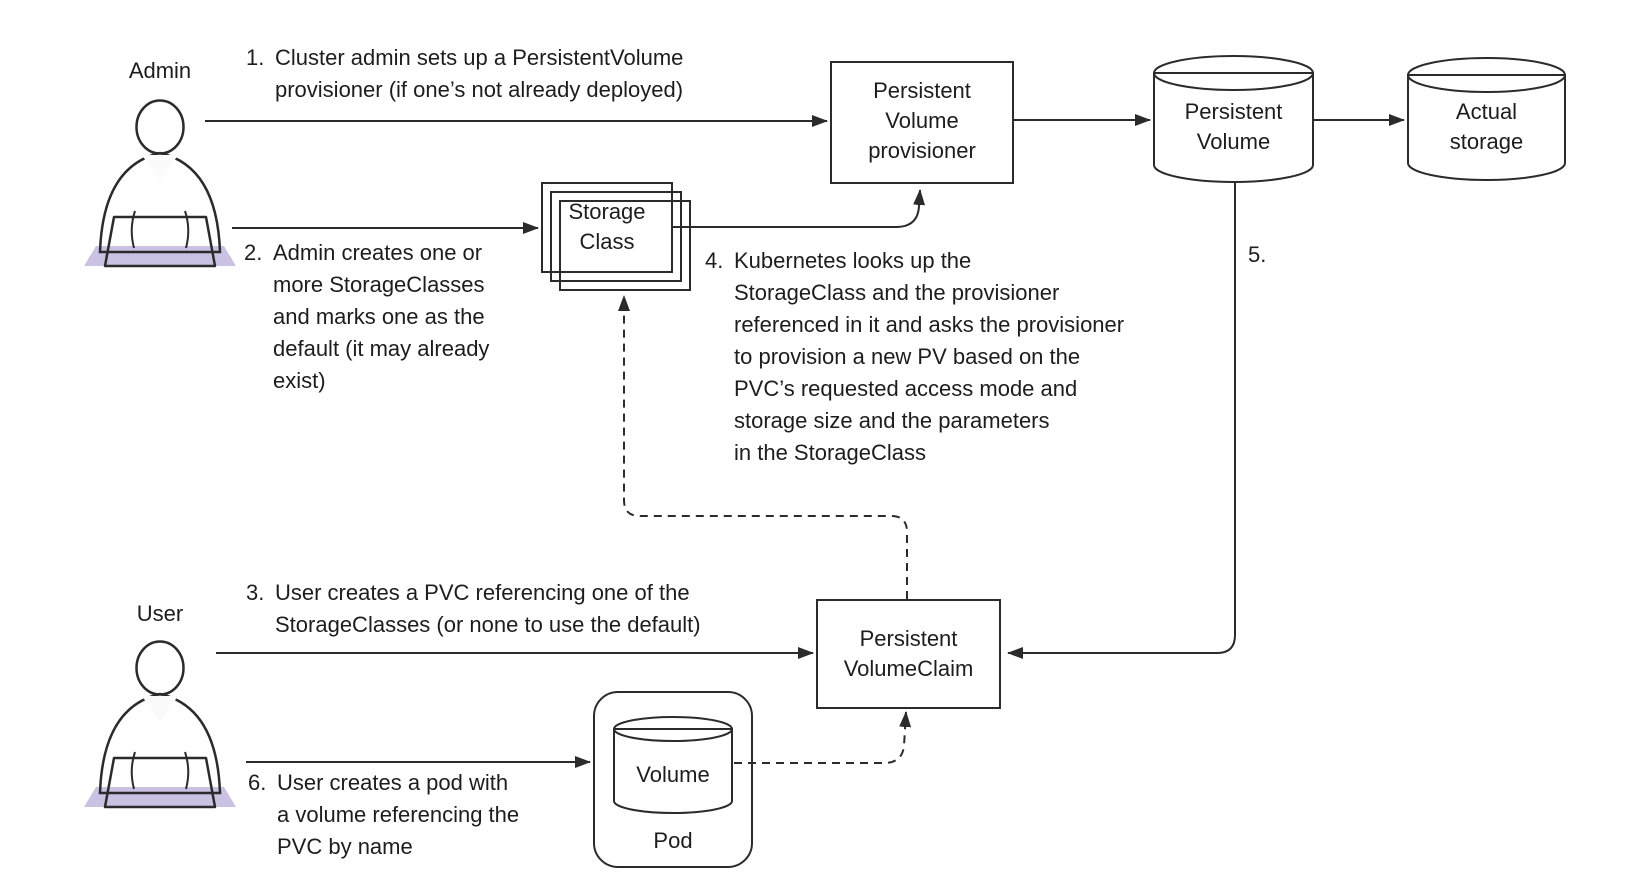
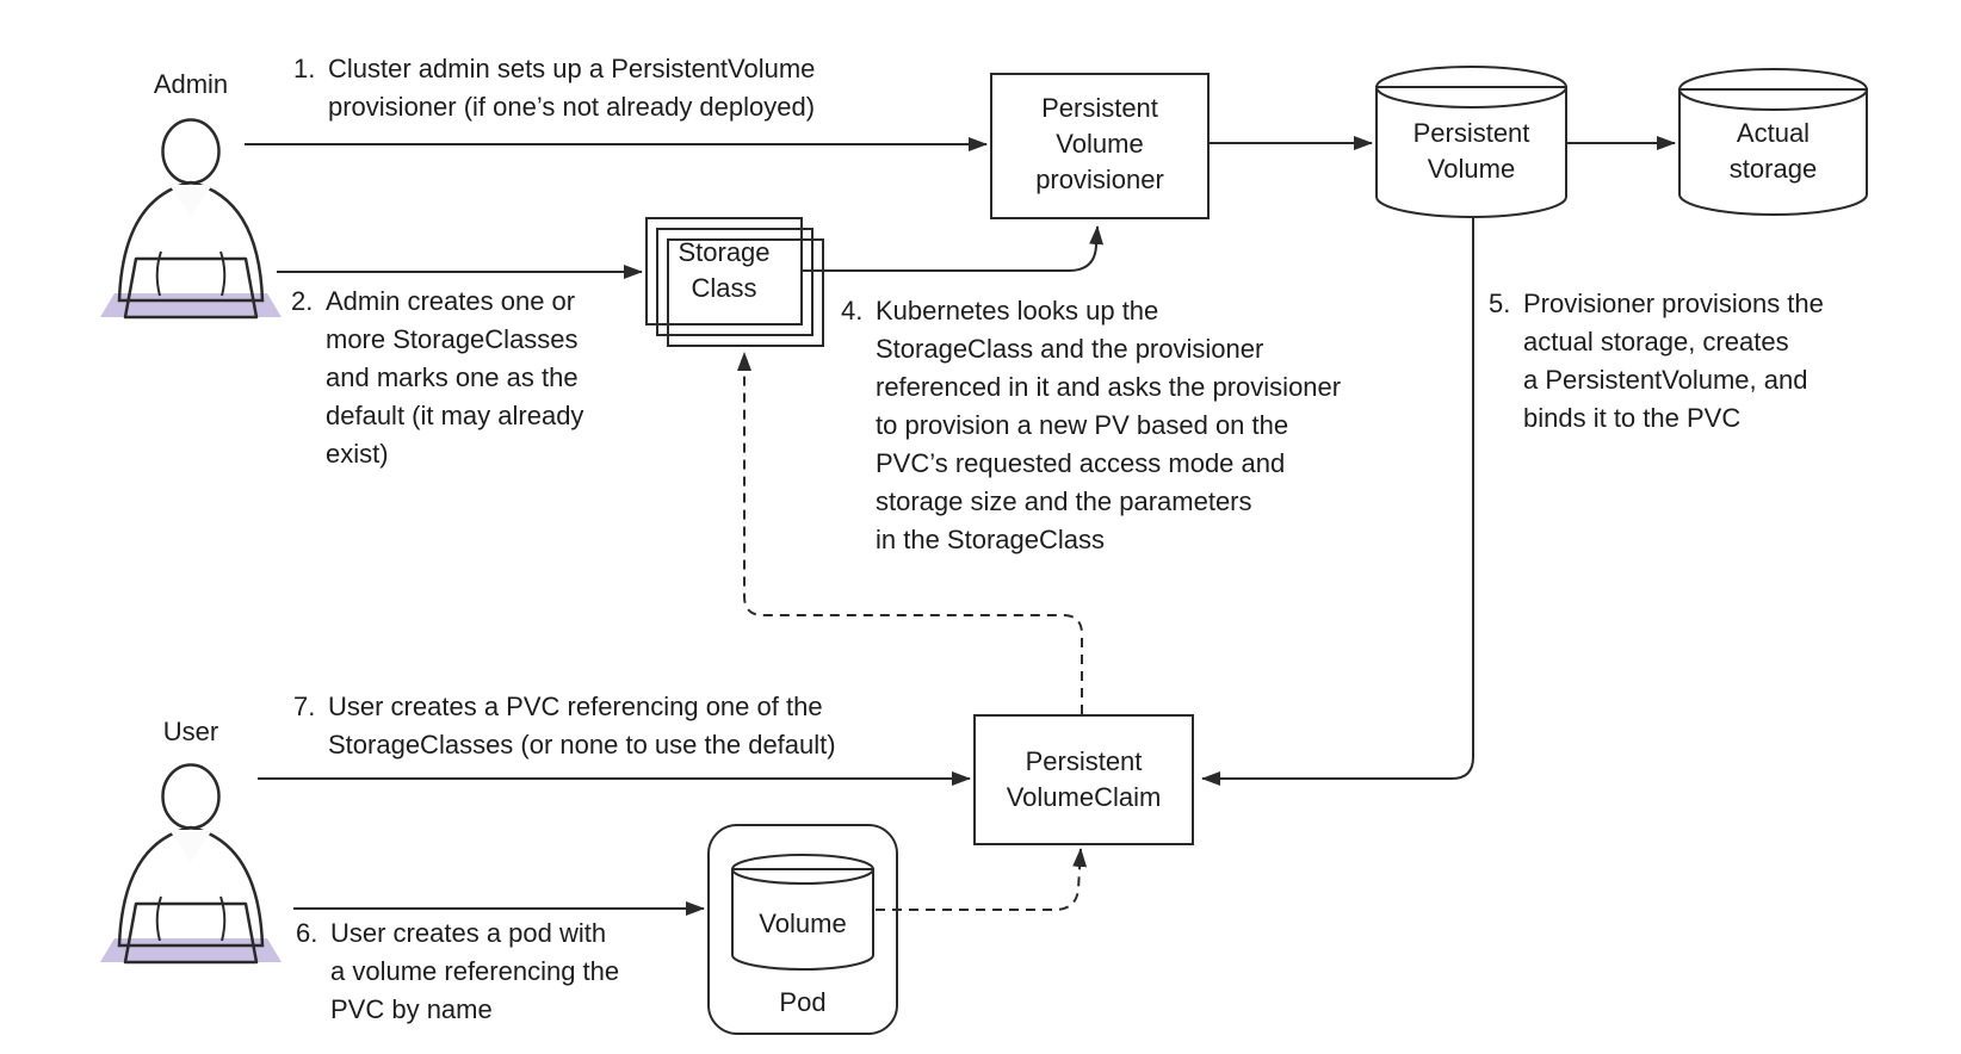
  Admin
  User
  Persistent
  Volume
  provisioner
  Persistent
  Volume
  Actual
  storage
  Storage
  Class
  Persistent
  VolumeClaim
  Volume
  Pod
  1.
  Cluster admin sets up a PersistentVolume
  provisioner (if one’s not already deployed)
  2.
  Admin creates one or
  more StorageClasses
  and marks one as the
  default (it may already
  exist)
- 3.
+ 7.
  User creates a PVC referencing one of the
  StorageClasses (or none to use the default)
  4.
  Kubernetes looks up the
  StorageClass and the provisioner
  referenced in it and asks the provisioner
  to provision a new PV based on the
  PVC’s requested access mode and
  storage size and the parameters
  in the StorageClass
  5.
+ Provisioner provisions the
+ actual storage, creates
+ a PersistentVolume, and
+ binds it to the PVC
  6.
  User creates a pod with
  a volume referencing the
  PVC by name
